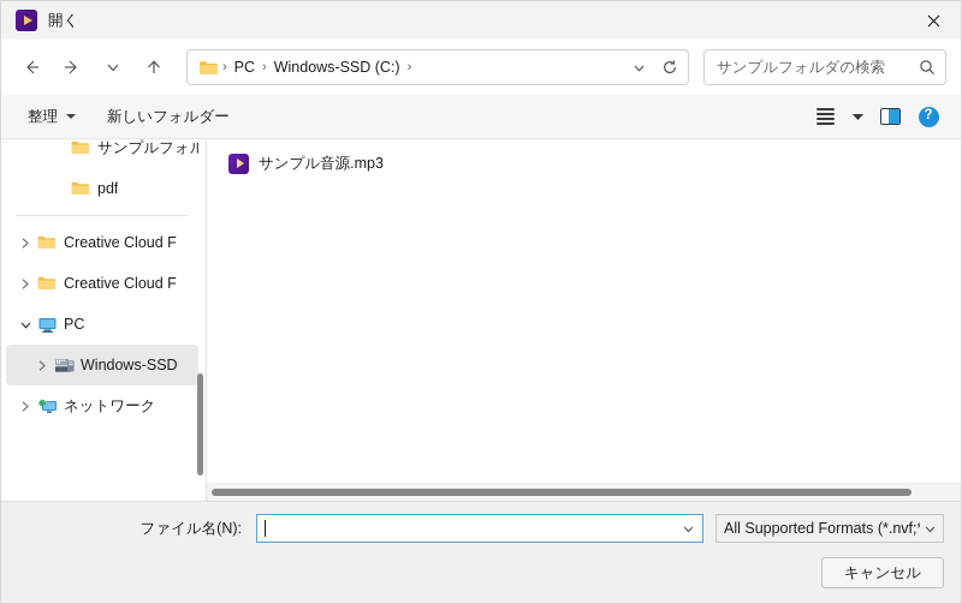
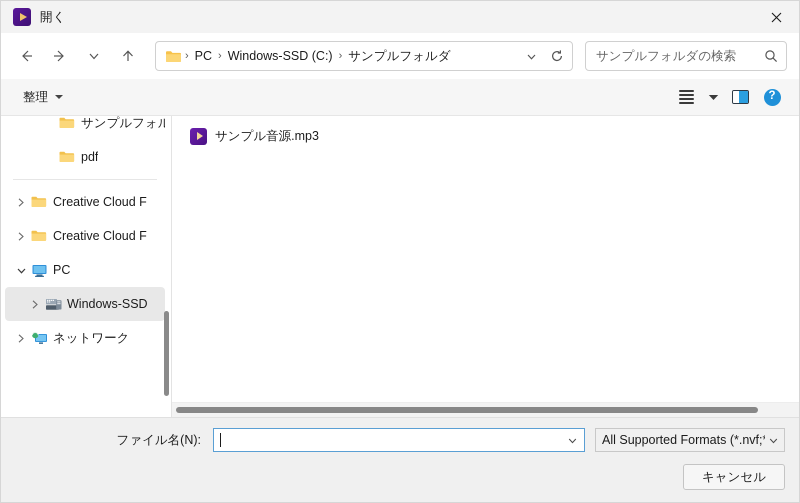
  開く
  ›
  PC
  ›
  Windows-SSD (C:)
  ›
+ サンプルフォルダ
  サンプルフォルダの検索
  整理
- 新しいフォルダー
  ?
  サンプルフォル
  pdf
  Creative Cloud F
  Creative Cloud F
  PC
  Windows-SSD
  ネットワーク
  サンプル音源.mp3
  ファイル名(N):
  All Supported Formats (*.nvf;*
  キャンセル
